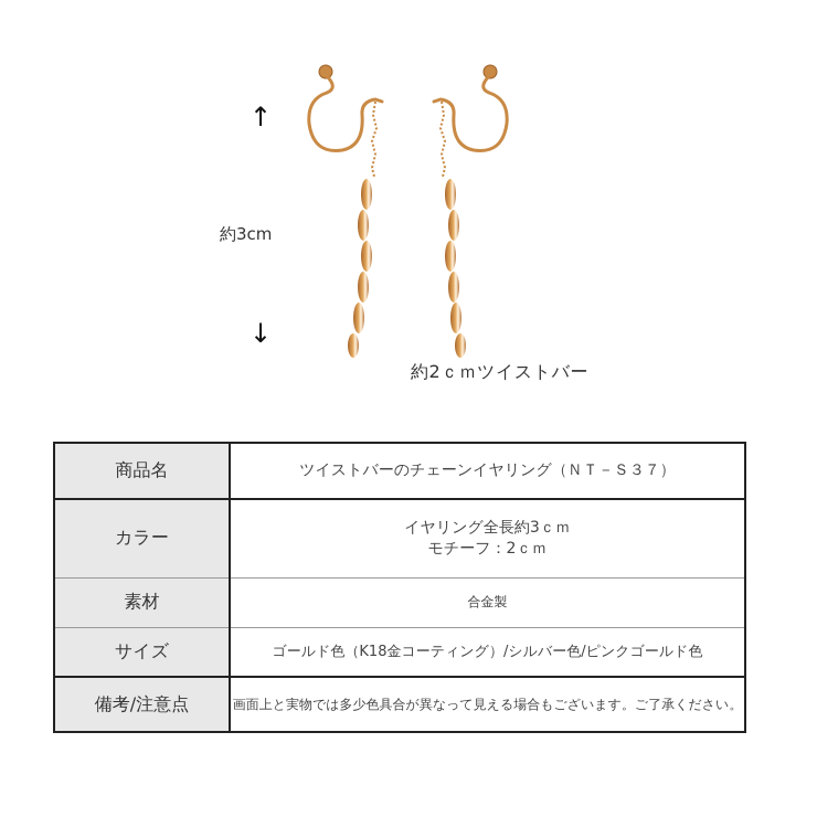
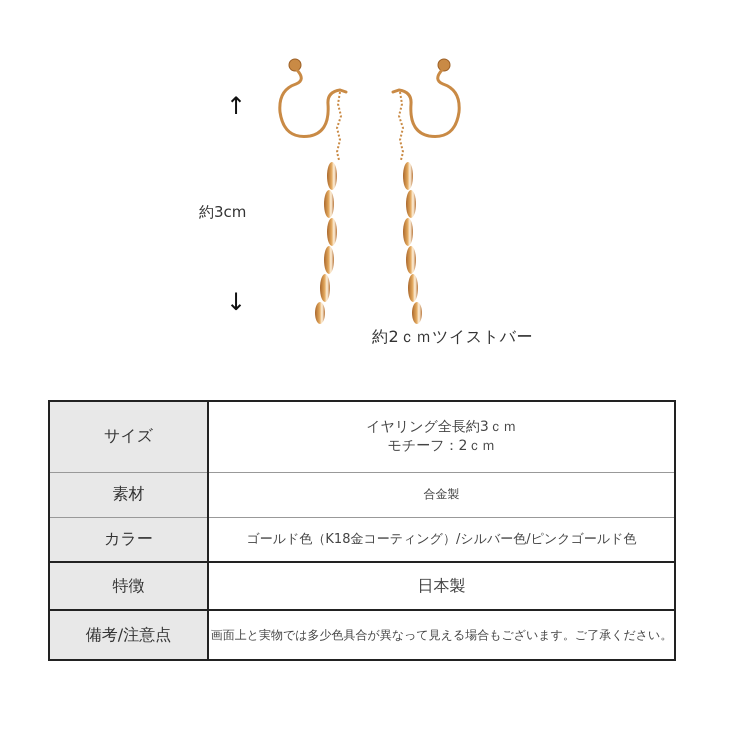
  ↑
  ↓
  約3cm
  約2ｃｍツイストバー
- 商品名	ツイストバーのチェーンイヤリング（ＮＴ－Ｓ３７）
- カラー	イヤリング全長約3ｃｍ モチーフ：2ｃｍ
+ サイズ	イヤリング全長約3ｃｍ モチーフ：2ｃｍ
  素材	合金製
- サイズ	ゴールド色（K18金コーティング）/シルバー色/ピンクゴールド色
+ カラー	ゴールド色（K18金コーティング）/シルバー色/ピンクゴールド色
+ 特徴	日本製
  備考/注意点	画面上と実物では多少色具合が異なって見える場合もございます。ご了承ください。
